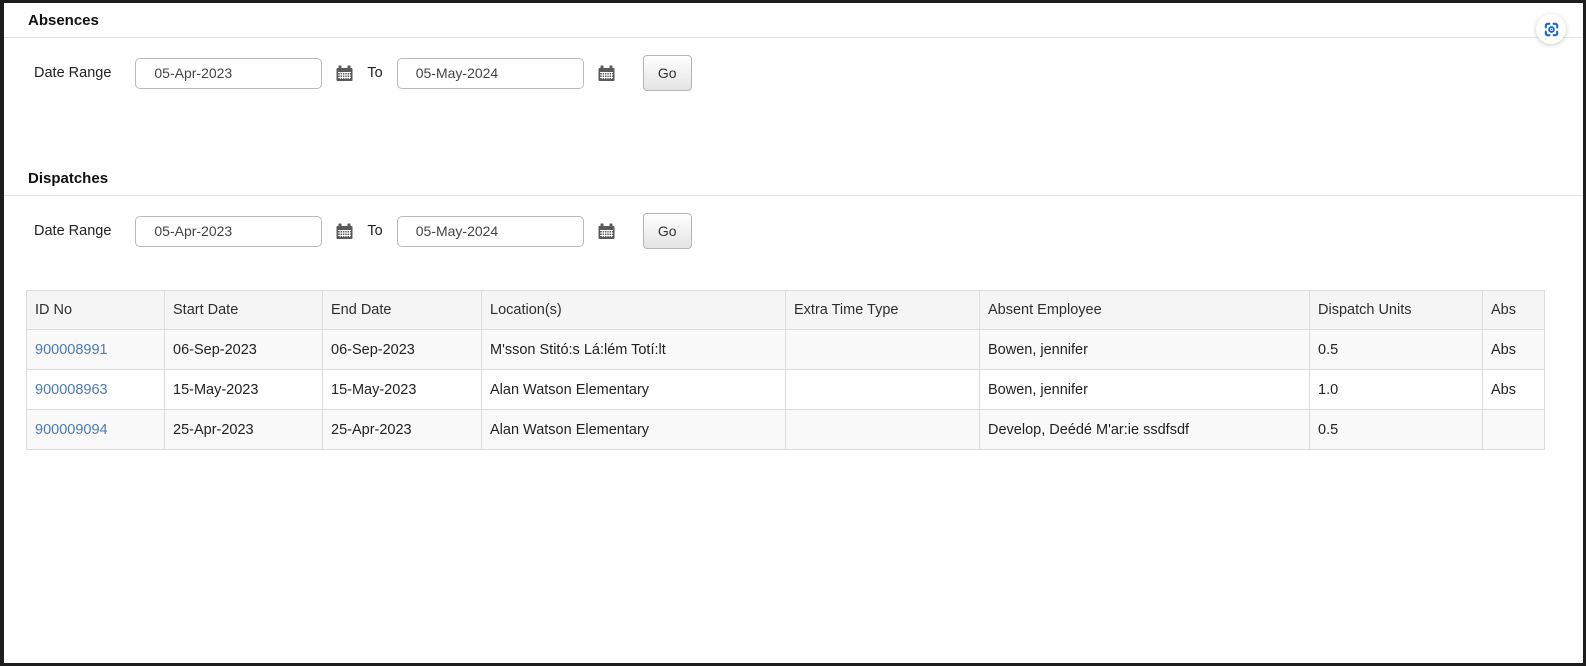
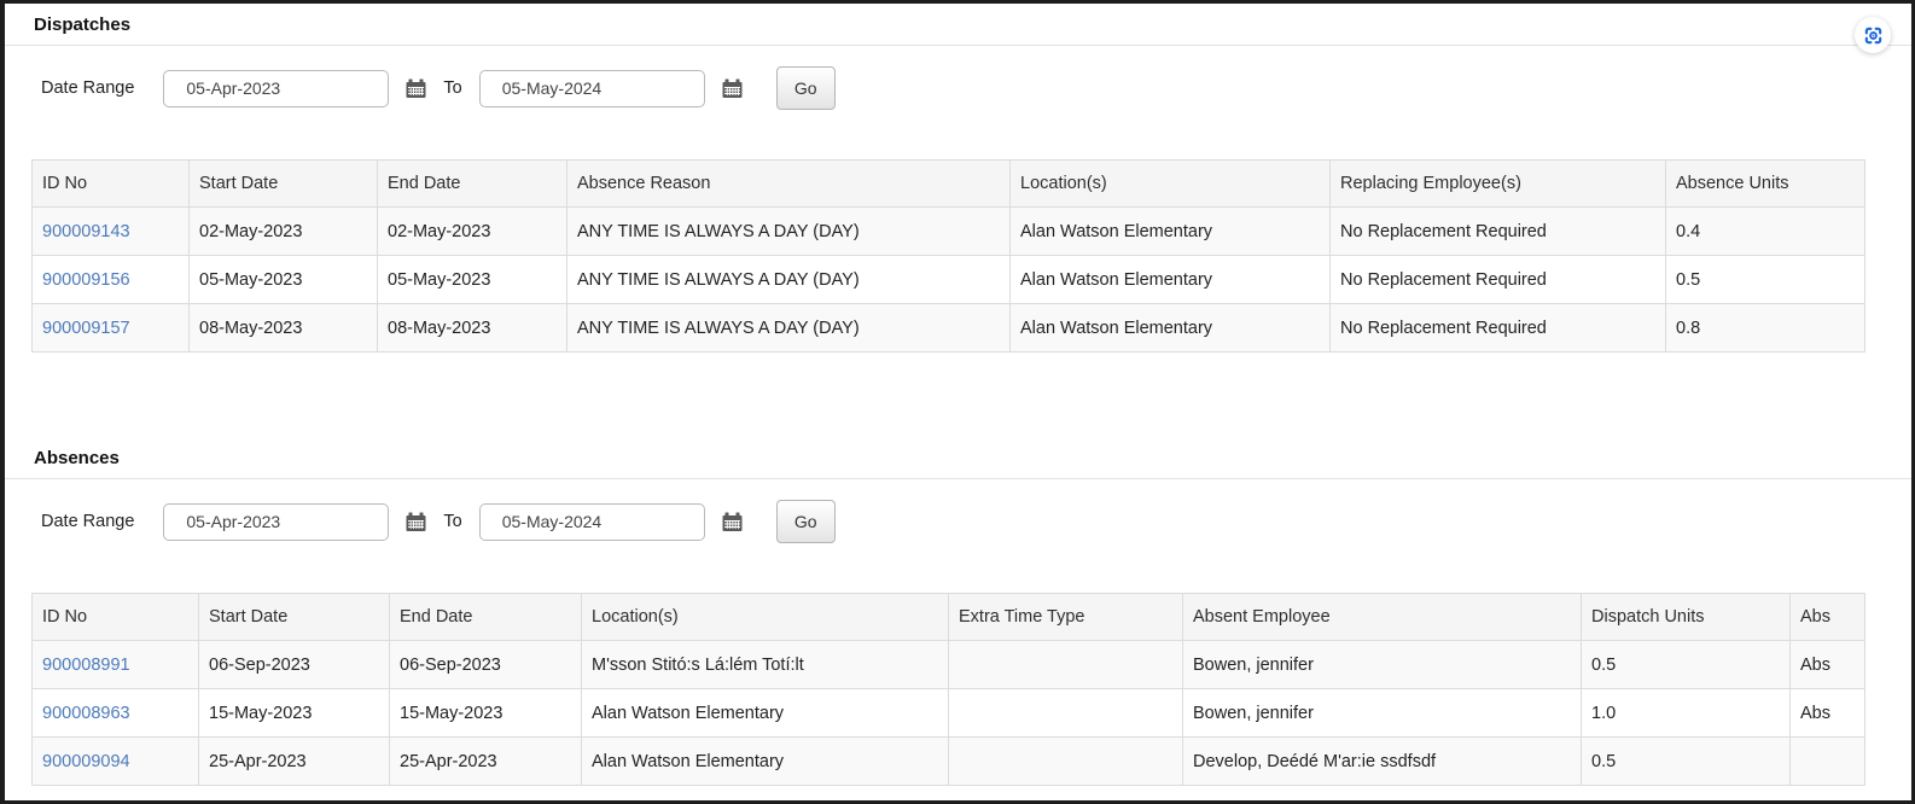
- Absences
+ Dispatches
  Date Range
  05-Apr-2023
  To
  05-May-2024
  Go
+ ID No	Start Date	End Date	Absence Reason	Location(s)	Replacing Employee(s)	Absence Units
+ 900009143	02-May-2023	02-May-2023	ANY TIME IS ALWAYS A DAY (DAY)	Alan Watson Elementary	No Replacement Required	0.4
+ 900009156	05-May-2023	05-May-2023	ANY TIME IS ALWAYS A DAY (DAY)	Alan Watson Elementary	No Replacement Required	0.5
+ 900009157	08-May-2023	08-May-2023	ANY TIME IS ALWAYS A DAY (DAY)	Alan Watson Elementary	No Replacement Required	0.8
- Dispatches
+ Absences
  Date Range
  05-Apr-2023
  To
  05-May-2024
  Go
  ID No	Start Date	End Date	Location(s)	Extra Time Type	Absent Employee	Dispatch Units	Abs
  900008991	06-Sep-2023	06-Sep-2023	M'sson Stitó:s Lá:lém Totí:lt		Bowen, jennifer	0.5	Abs
  900008963	15-May-2023	15-May-2023	Alan Watson Elementary		Bowen, jennifer	1.0	Abs
  900009094	25-Apr-2023	25-Apr-2023	Alan Watson Elementary		Develop, Deédé M'ar:ie ssdfsdf	0.5
